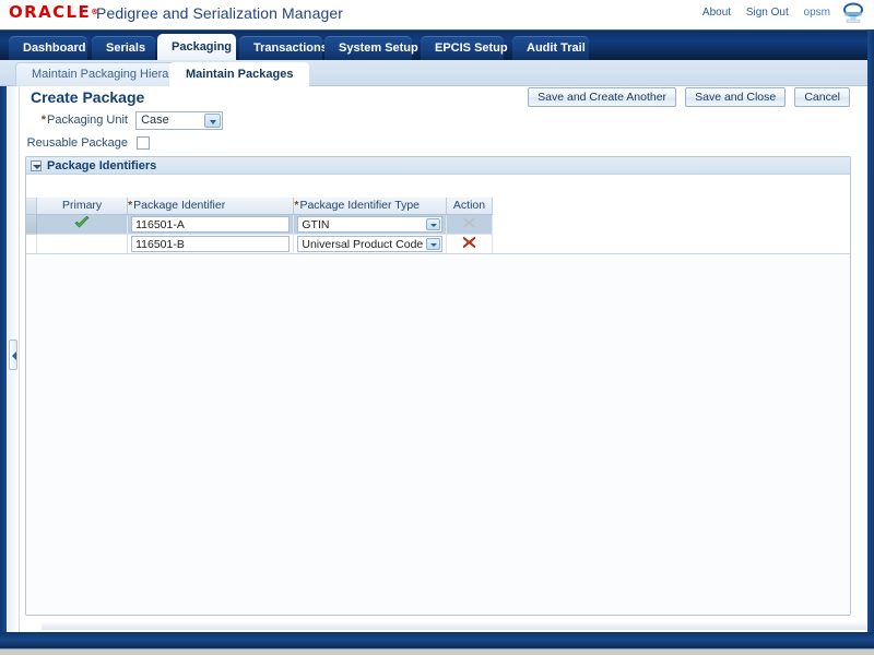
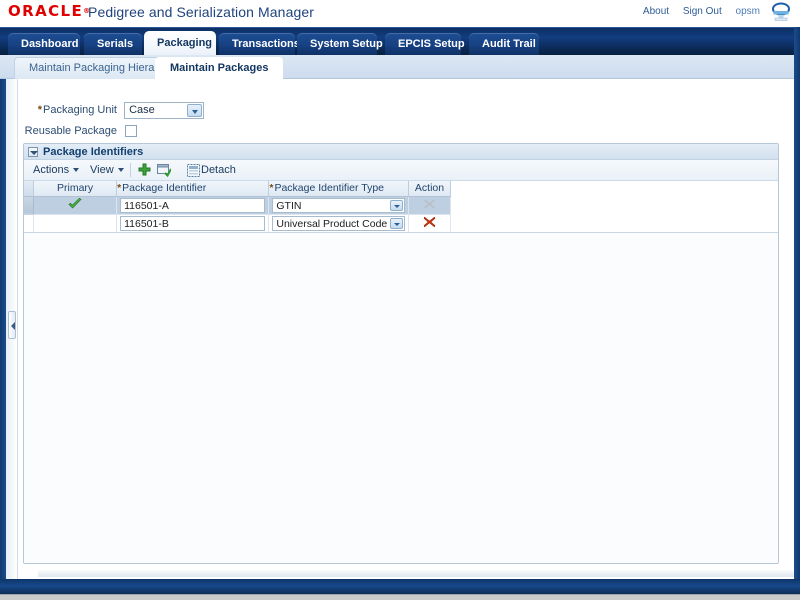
  ORACLE®
  Pedigree and Serialization Manager
  About Sign Out opsm
  Dashboard
  Serials
  Packaging
  Transaction
  System Setup
  EPCIS Setup
  Audit Trail
  Maintain Packaging Hiera
  Maintain Packages
- Create Package
- Save and Create Another Save and Close Cancel
  *Packaging Unit Case
  Reusable Package
  Package Identifiers
+ Actions
+ View
+ Detach
  	Primary	*Package Identifier	*Package Identifier Type	Action
  		116501-A	GTIN
  		116501-B	Universal Product Code
